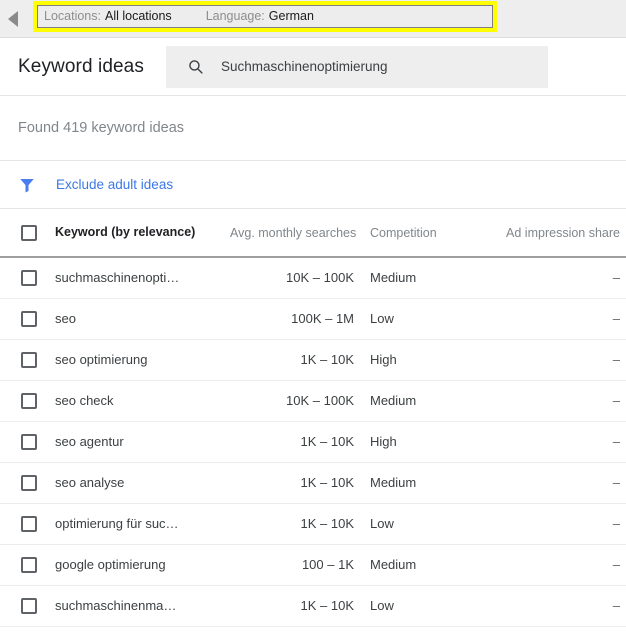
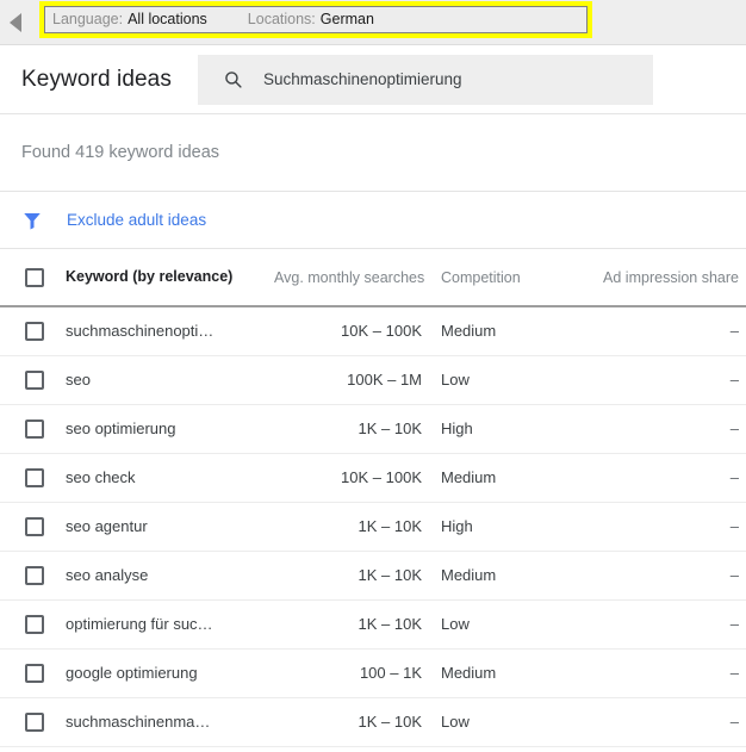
- Locations:
+ Language:
  All locations
- Language:
+ Locations:
  German
  Keyword ideas
  Suchmaschinenoptimierung
  Found 419 keyword ideas
  Exclude adult ideas
  	Keyword (by relevance)	Avg. monthly searches	Competition	Ad impression share
  	suchmaschinenopti…	10K – 100K	Medium	–
  	seo	100K – 1M	Low	–
  	seo optimierung	1K – 10K	High	–
  	seo check	10K – 100K	Medium	–
  	seo agentur	1K – 10K	High	–
  	seo analyse	1K – 10K	Medium	–
  	optimierung für suc…	1K – 10K	Low	–
  	google optimierung	100 – 1K	Medium	–
  	suchmaschinenma…	1K – 10K	Low	–
